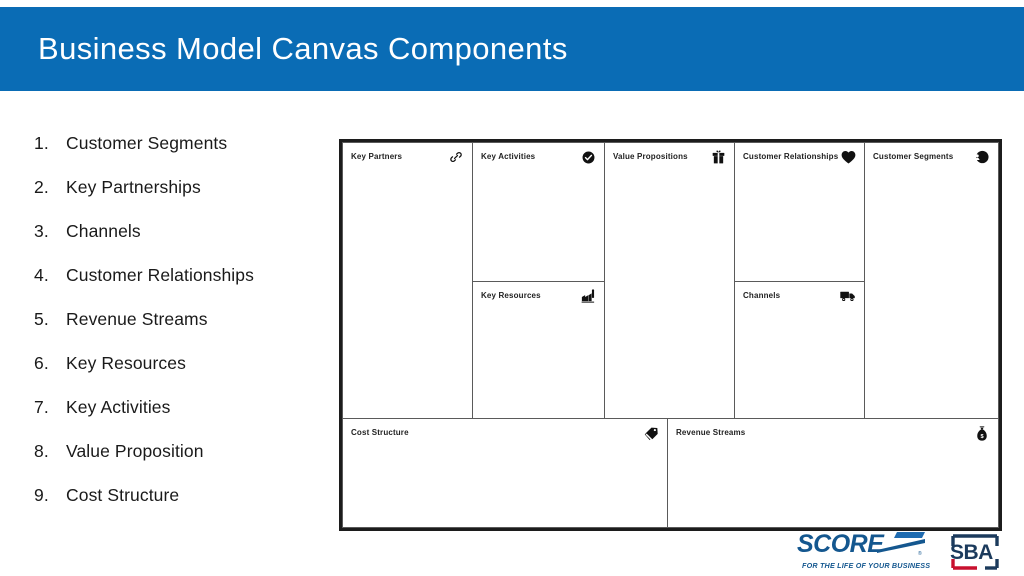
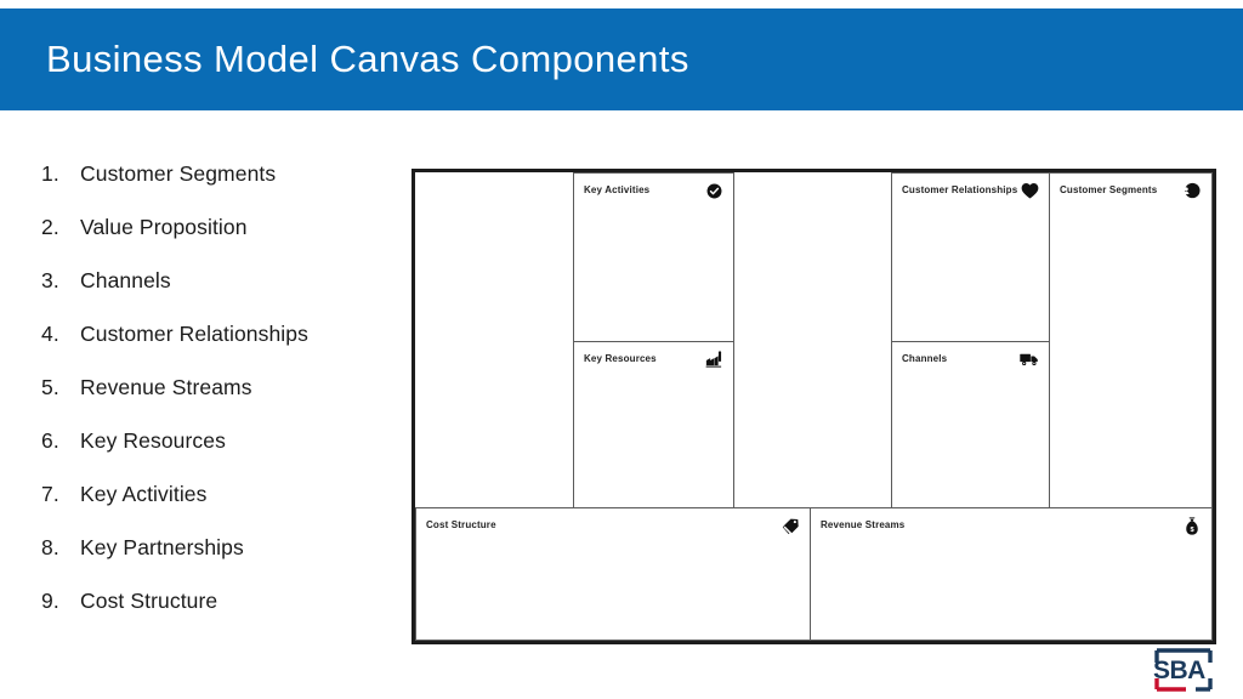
  Business Model Canvas Components
  1.
  Customer Segments
  2.
- Key Partnerships
+ Value Proposition
  3.
  Channels
  4.
  Customer Relationships
  5.
  Revenue Streams
  6.
  Key Resources
  7.
  Key Activities
  8.
- Value Proposition
+ Key Partnerships
  9.
  Cost Structure
- Key Partners
  Key Activities
  Key Resources
- Value Propositions
  Customer Relationships
  Channels
  Customer Segments
  Cost Structure
  Revenue Streams
- SCORE
- FOR THE LIFE OF YOUR BUSINESS
  SBA
